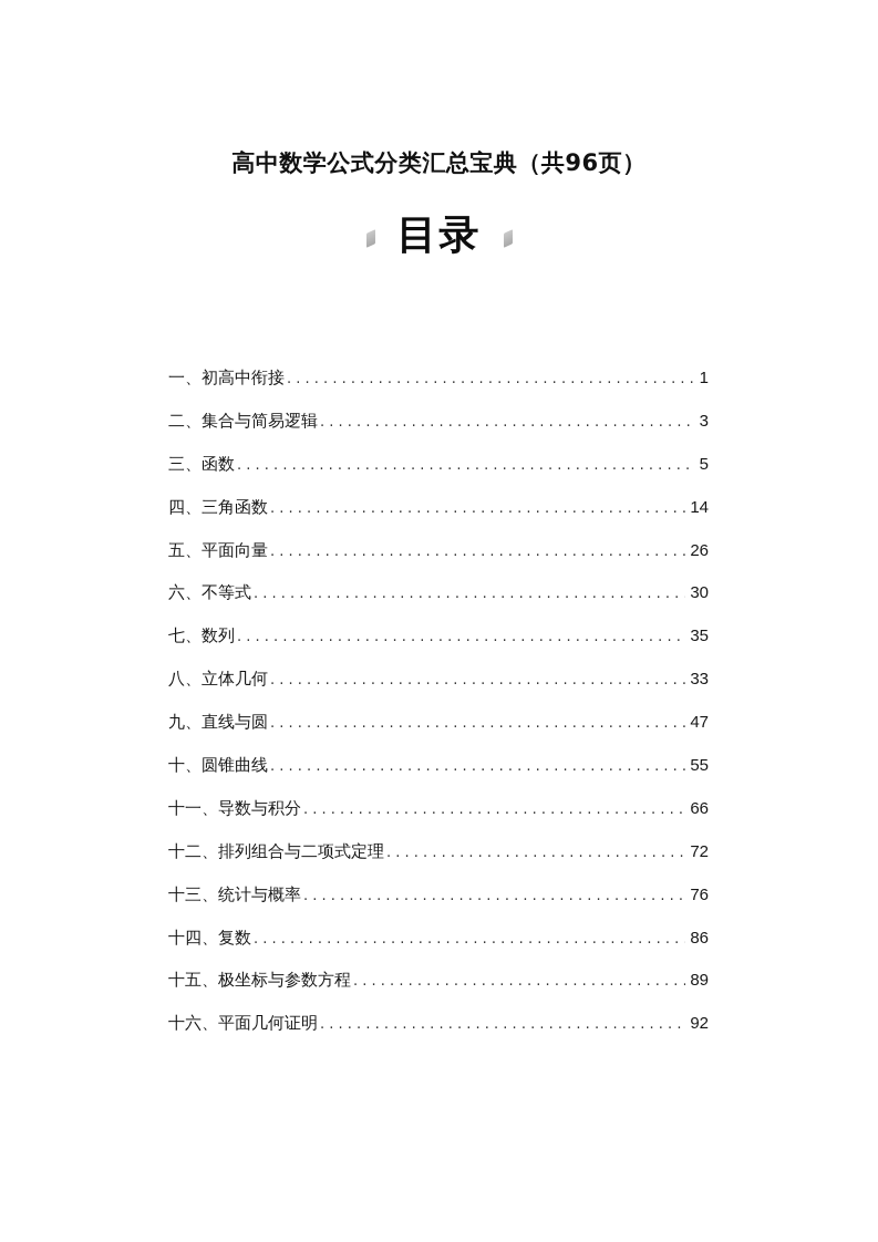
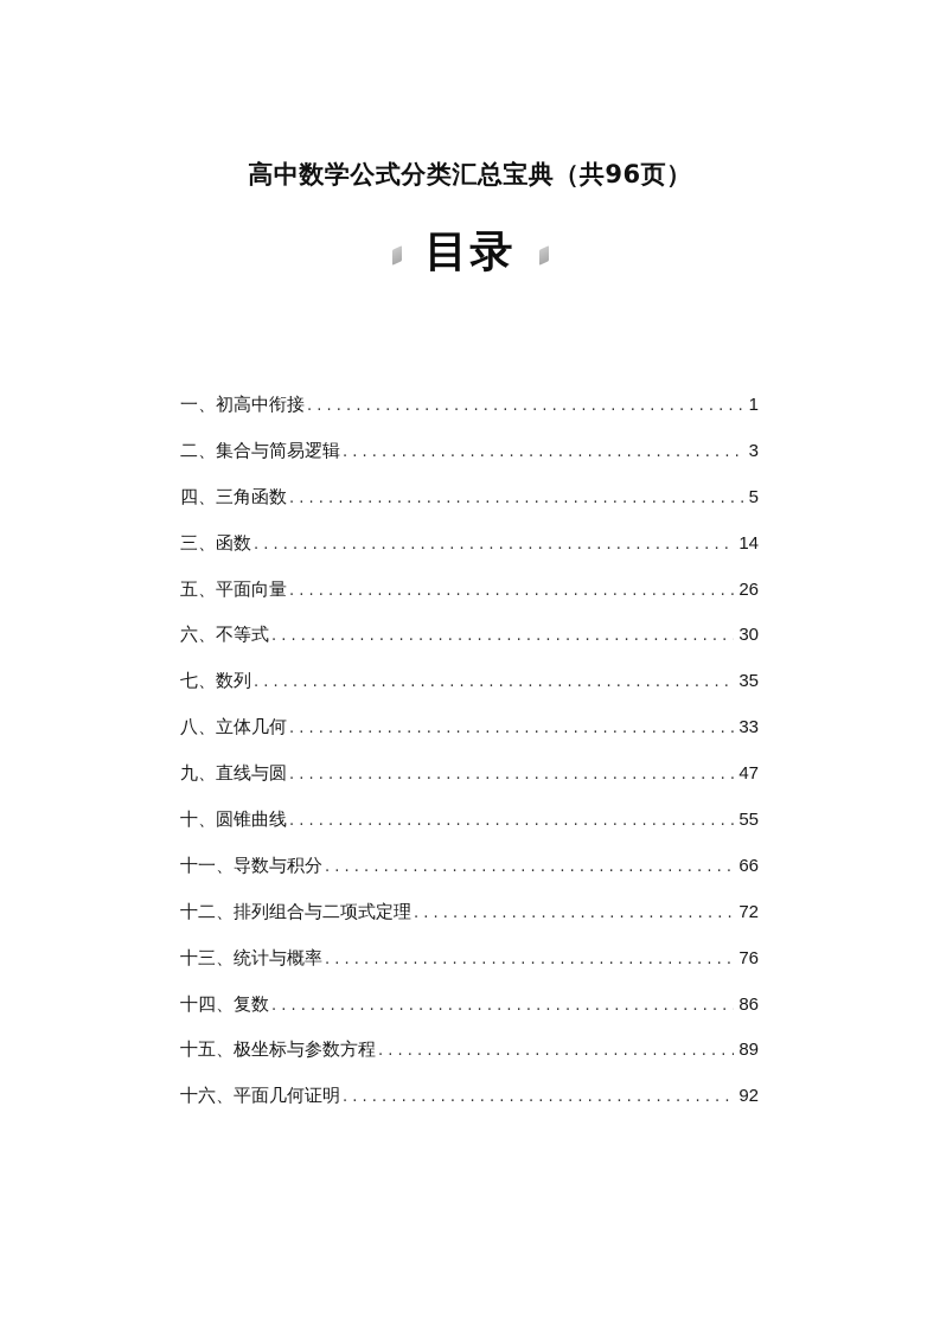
  高中数学公式分类汇总宝典（共96页）
  目录
  一、初高中衔接
  1
  二、集合与简易逻辑
  3
- 三、函数
+ 四、三角函数
  5
- 四、三角函数
+ 三、函数
  14
  五、平面向量
  26
  六、不等式
  30
  七、数列
  35
  八、立体几何
  33
  九、直线与圆
  47
  十、圆锥曲线
  55
  十一、导数与积分
  66
  十二、排列组合与二项式定理
  72
  十三、统计与概率
  76
  十四、复数
  86
  十五、极坐标与参数方程
  89
  十六、平面几何证明
  92
